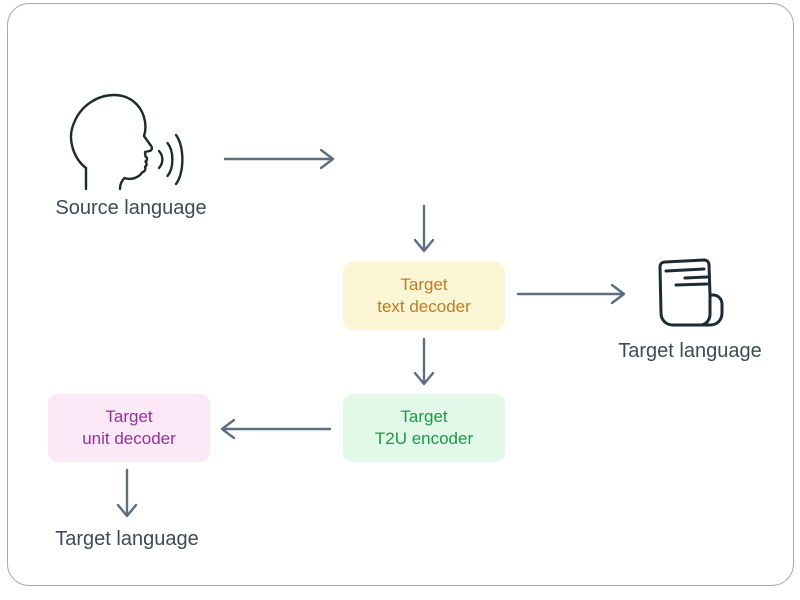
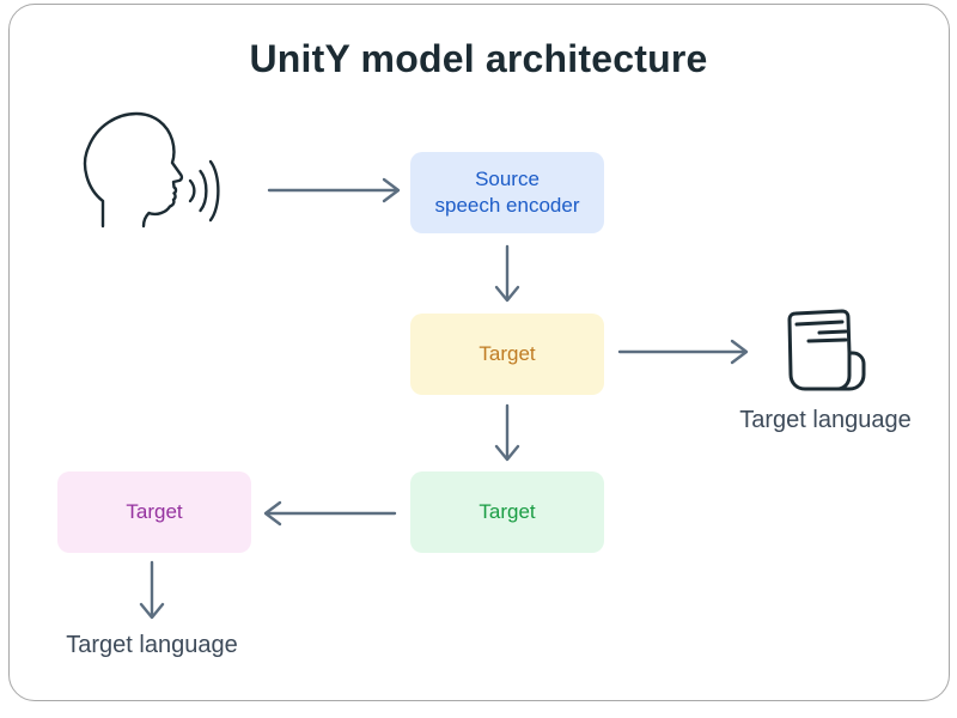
+ UnitY model architecture
+ Source
+ speech encoder
  Target
- text decoder
  Target
- T2U encoder
  Target
- unit decoder
- Source language
  Target language
  Target language
